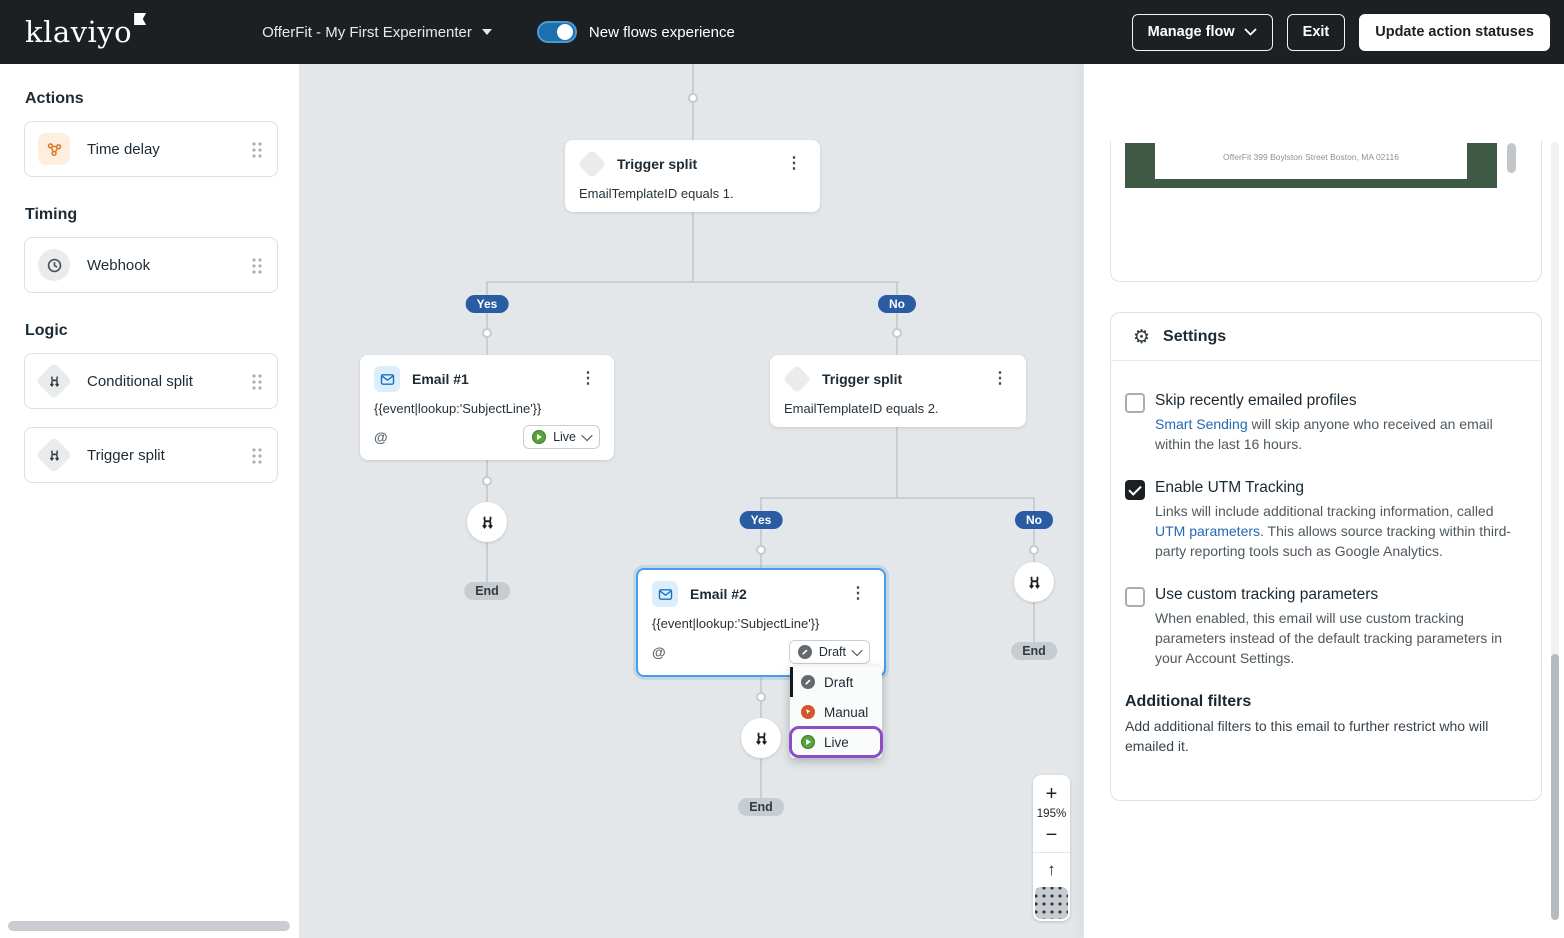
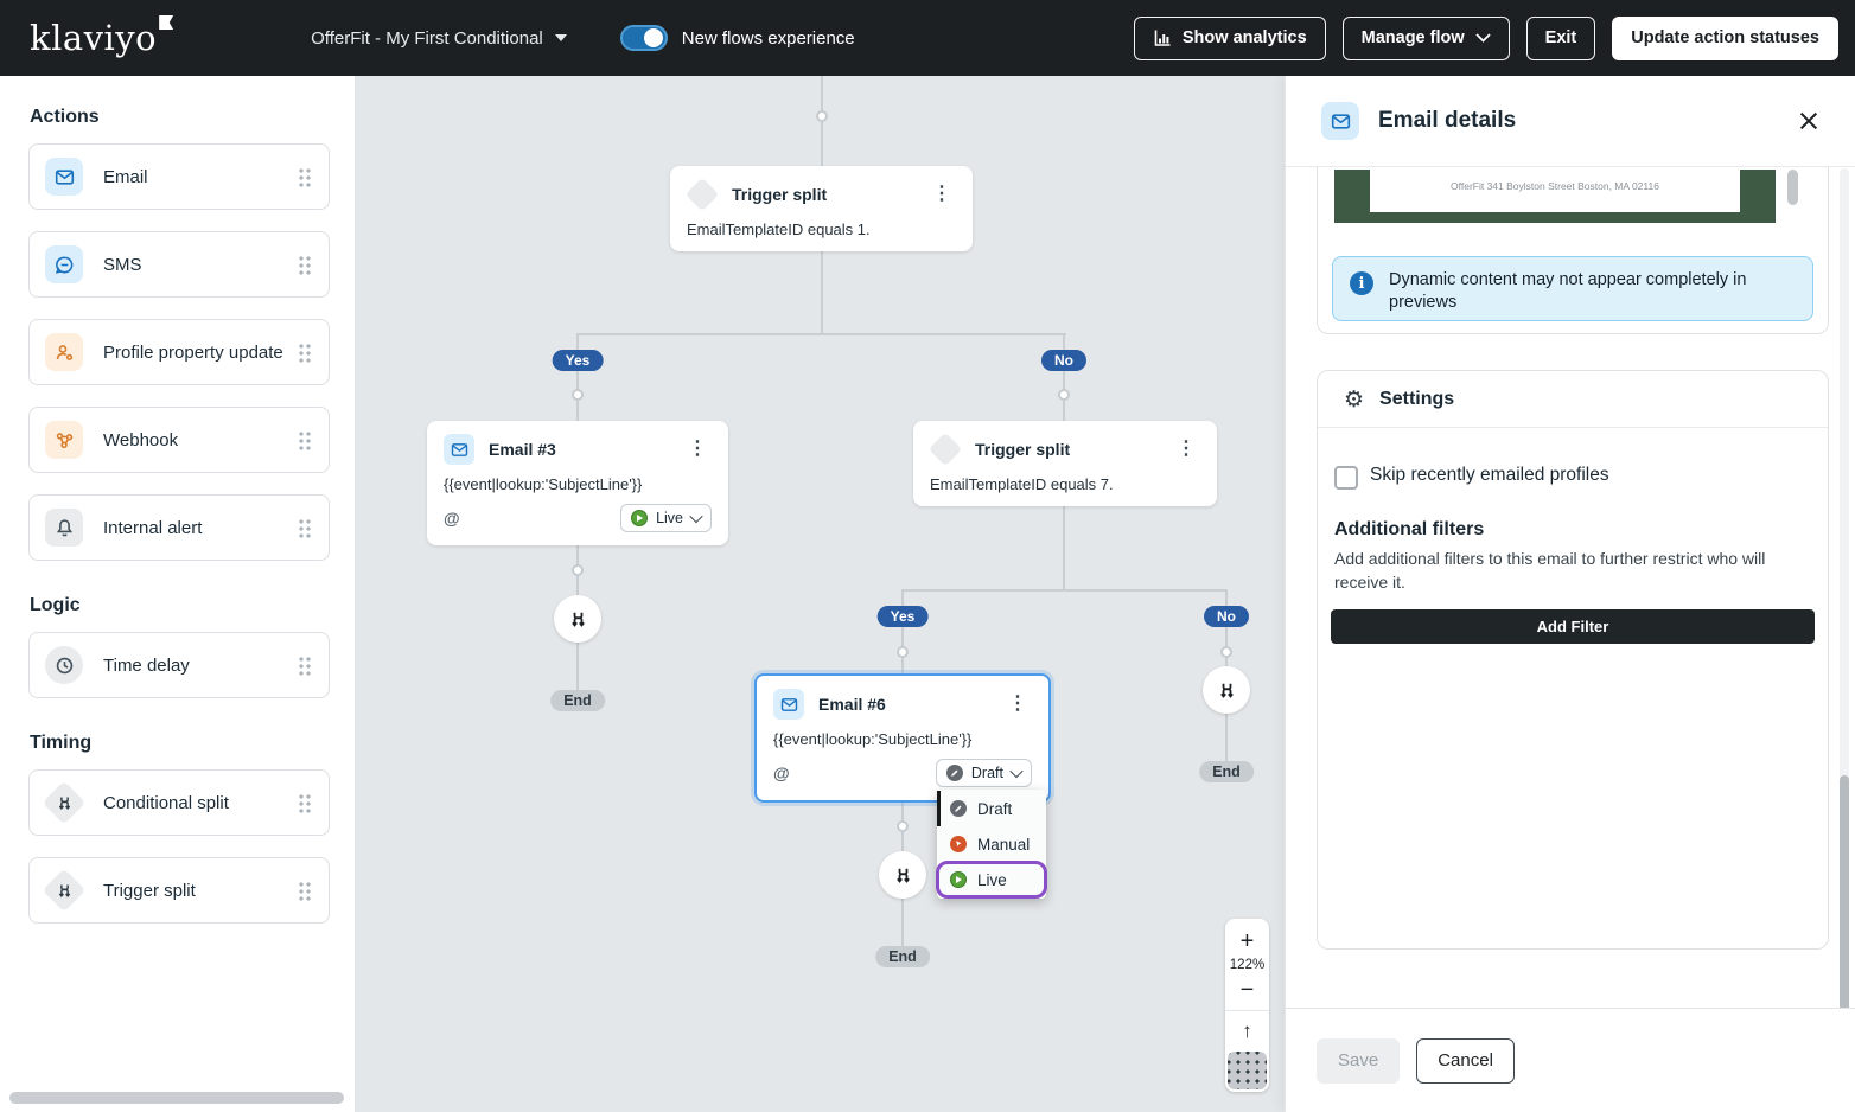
  klaviyo
- OfferFit - My First Experimenter
+ OfferFit - My First Conditional
  New flows experience
+ Show analytics
  Manage flow
  Exit
  Update action statuses
  Actions
+ Email
+ SMS
+ Profile property update
- Time delay
+ Webhook
+ Internal alert
- Timing
+ Logic
- Webhook
+ Time delay
- Logic
+ Timing
  Conditional split
  Trigger split
  Yes
  No
  Yes
  No
  Trigger split
  ⋮
  EmailTemplateID equals 1.
- Email #1
+ Email #3
  ⋮
  {{event|lookup:'SubjectLine'}}
  @
  Live
  Trigger split
  ⋮
- EmailTemplateID equals 2.
+ EmailTemplateID equals 7.
- Email #2
+ Email #6
  ⋮
  {{event|lookup:'SubjectLine'}}
  @
  Draft
  Draft
  Manual
  Live
  End
  End
  End
  +
- 195%
+ 122%
  −
  ↑
+ Email details
- OfferFit 399 Boylston Street Boston, MA 02116
+ OfferFit 341 Boylston Street Boston, MA 02116
+ i
+ Dynamic content may not appear completely in previews
  ⚙
  Settings
  Skip recently emailed profiles
- Smart Sending will skip anyone who received an email within the last 16 hours.
- Enable UTM Tracking
- Links will include additional tracking information, called UTM parameters. This allows source tracking within third-party reporting tools such as Google Analytics.
- Use custom tracking parameters
- When enabled, this email will use custom tracking parameters instead of the default tracking parameters in your Account Settings.
  Additional filters
- Add additional filters to this email to further restrict who will emailed it.
+ Add additional filters to this email to further restrict who will receive it.
+ Add Filter
+ Save
+ Cancel
